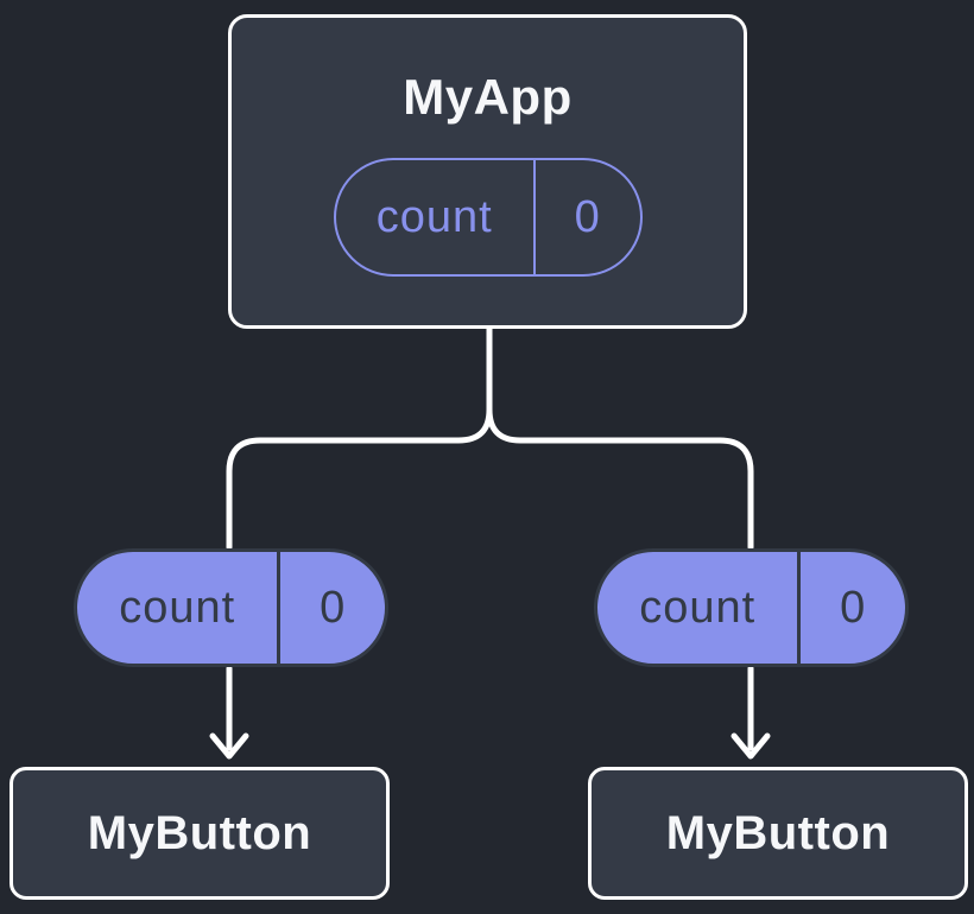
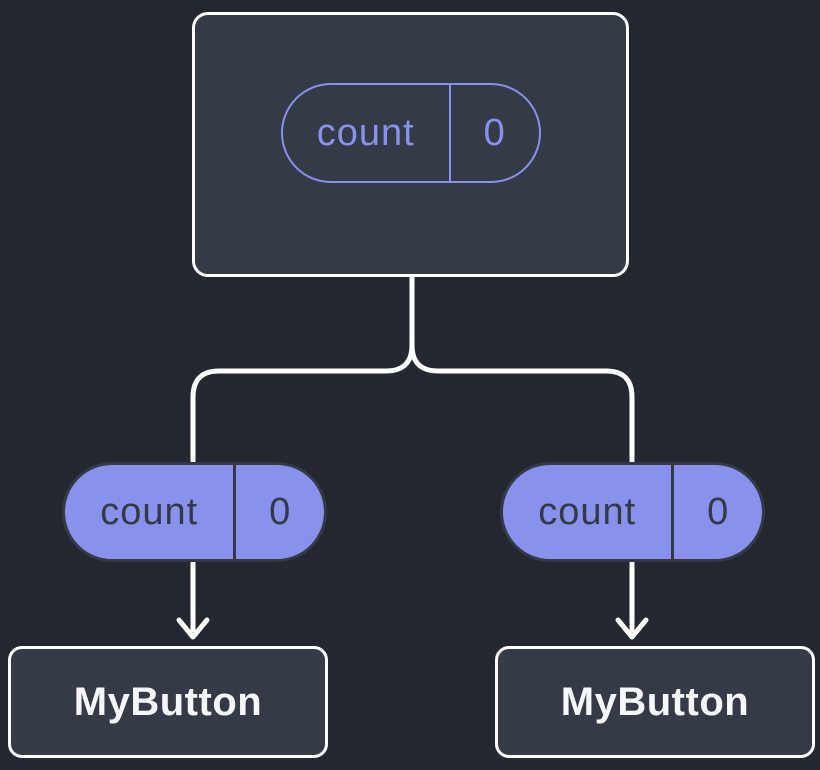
- MyApp
  count
  0
  count
  0
  count
  0
  MyButton
  MyButton
